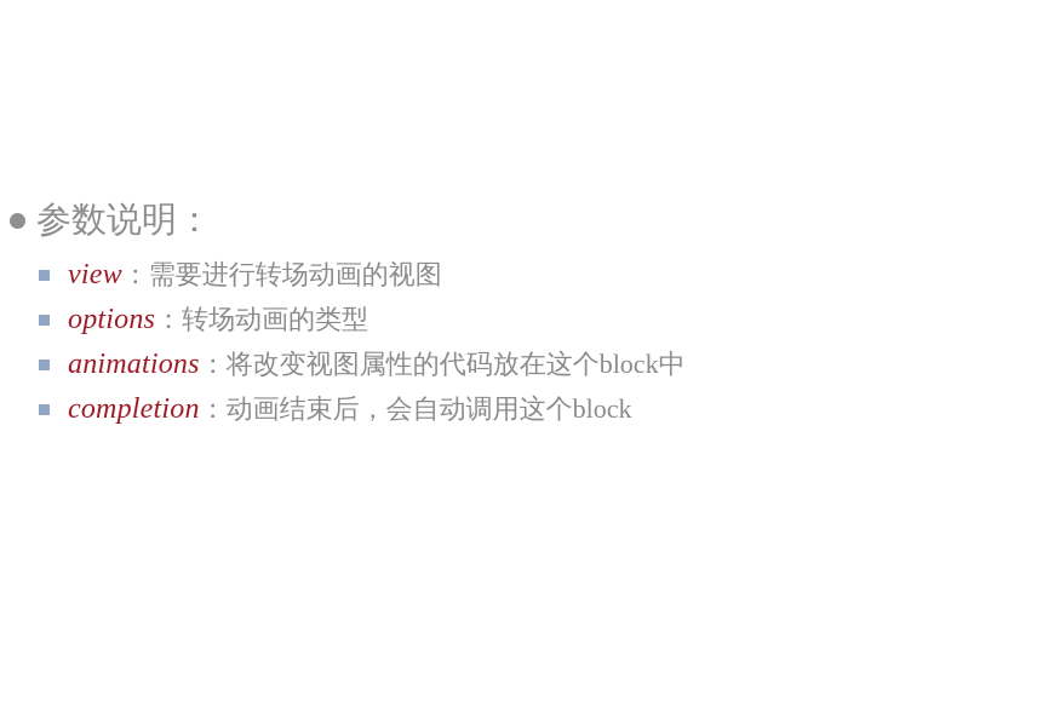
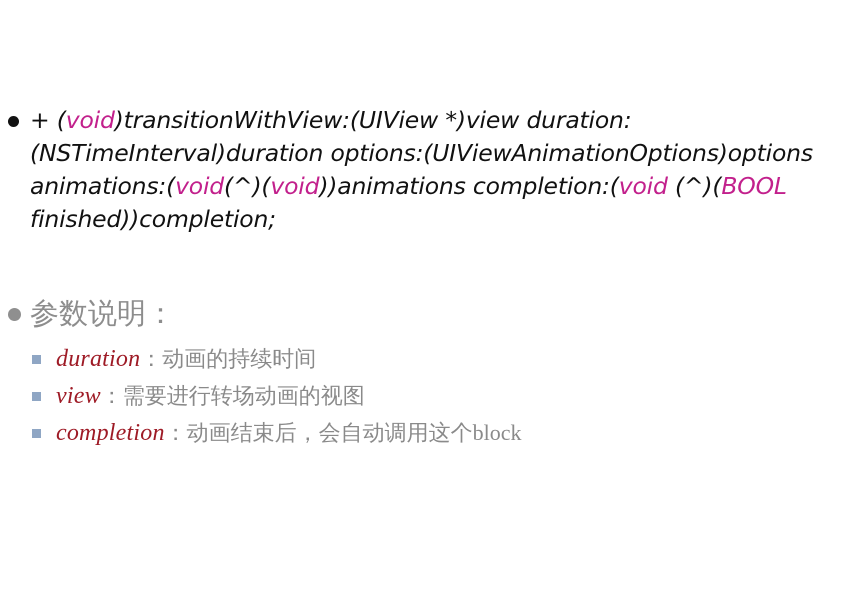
+ + (void)transitionWithView:(UIView *)view duration:(NSTimeInterval)duration options:(UIViewAnimationOptions)options animations:(void(^)(void))animations completion:(void (^)(BOOL finished))completion;
  参数说明：
+ duration：动画的持续时间
  view：需要进行转场动画的视图
- options：转场动画的类型
- animations：将改变视图属性的代码放在这个block中
  completion：动画结束后，会自动调用这个block
